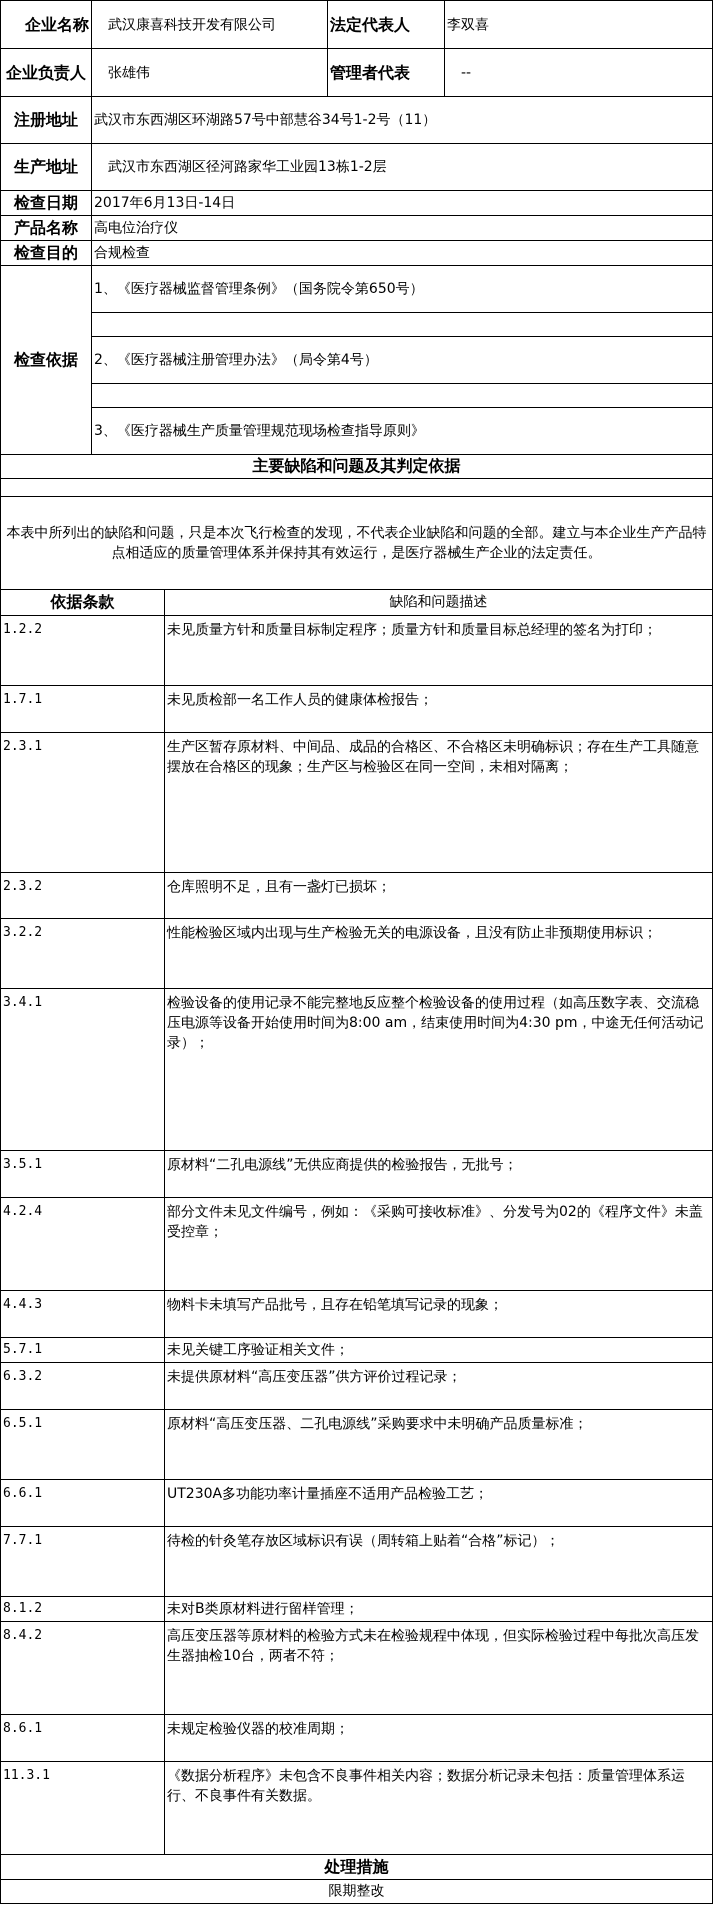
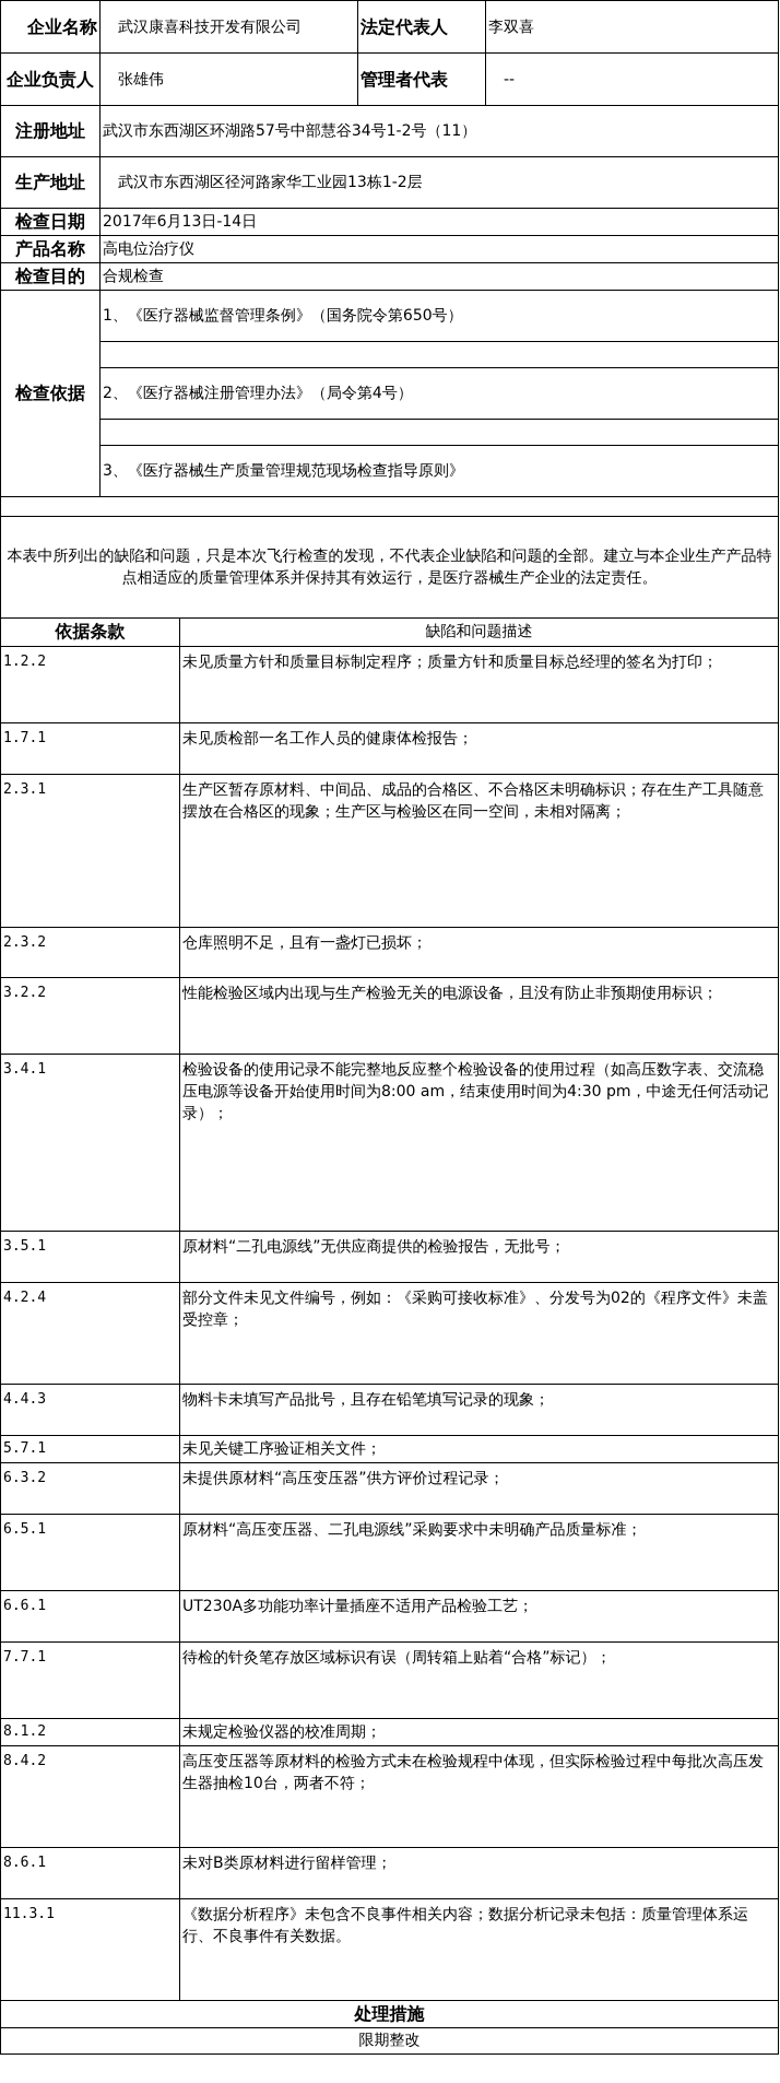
  企业名称	武汉康喜科技开发有限公司	法定代表人	李双喜
  企业负责人	张雄伟	管理者代表	--
  注册地址	武汉市东西湖区环湖路57号中部慧谷34号1-2号（11）
  生产地址	武汉市东西湖区径河路家华工业园13栋1-2层
  检查日期	2017年6月13日-14日
  产品名称	高电位治疗仪
  检查目的	合规检查
  检查依据	1、《医疗器械监督管理条例》（国务院令第650号）
  2、《医疗器械注册管理办法》（局令第4号）
  3、《医疗器械生产质量管理规范现场检查指导原则》
- 主要缺陷和问题及其判定依据
  本表中所列出的缺陷和问题，只是本次飞行检查的发现，不代表企业缺陷和问题的全部。建立与本企业生产产品特点相适应的质量管理体系并保持其有效运行，是医疗器械生产企业的法定责任。
  依据条款	缺陷和问题描述
  1.2.2	未见质量方针和质量目标制定程序；质量方针和质量目标总经理的签名为打印；
  1.7.1	未见质检部一名工作人员的健康体检报告；
  2.3.1	生产区暂存原材料、中间品、成品的合格区、不合格区未明确标识；存在生产工具随意摆放在合格区的现象；生产区与检验区在同一空间，未相对隔离；
  2.3.2	仓库照明不足，且有一盏灯已损坏；
  3.2.2	性能检验区域内出现与生产检验无关的电源设备，且没有防止非预期使用标识；
  3.4.1	检验设备的使用记录不能完整地反应整个检验设备的使用过程（如高压数字表、交流稳压电源等设备开始使用时间为8:00 am，结束使用时间为4:30 pm，中途无任何活动记录）；
  3.5.1	原材料“二孔电源线”无供应商提供的检验报告，无批号；
  4.2.4	部分文件未见文件编号，例如：《采购可接收标准》、分发号为02的《程序文件》未盖受控章；
  4.4.3	物料卡未填写产品批号，且存在铅笔填写记录的现象；
  5.7.1	未见关键工序验证相关文件；
  6.3.2	未提供原材料“高压变压器”供方评价过程记录；
  6.5.1	原材料“高压变压器、二孔电源线”采购要求中未明确产品质量标准；
  6.6.1	UT230A多功能功率计量插座不适用产品检验工艺；
  7.7.1	待检的针灸笔存放区域标识有误（周转箱上贴着“合格”标记）；
- 8.1.2	未对B类原材料进行留样管理；
+ 8.1.2	未规定检验仪器的校准周期；
  8.4.2	高压变压器等原材料的检验方式未在检验规程中体现，但实际检验过程中每批次高压发生器抽检10台，两者不符；
- 8.6.1	未规定检验仪器的校准周期；
+ 8.6.1	未对B类原材料进行留样管理；
  11.3.1	《数据分析程序》未包含不良事件相关内容；数据分析记录未包括：质量管理体系运行、不良事件有关数据。
  处理措施
  限期整改
